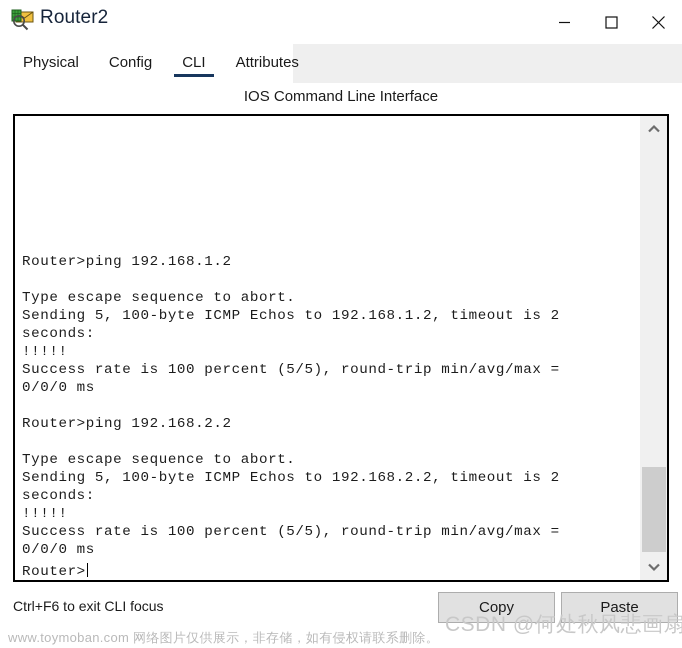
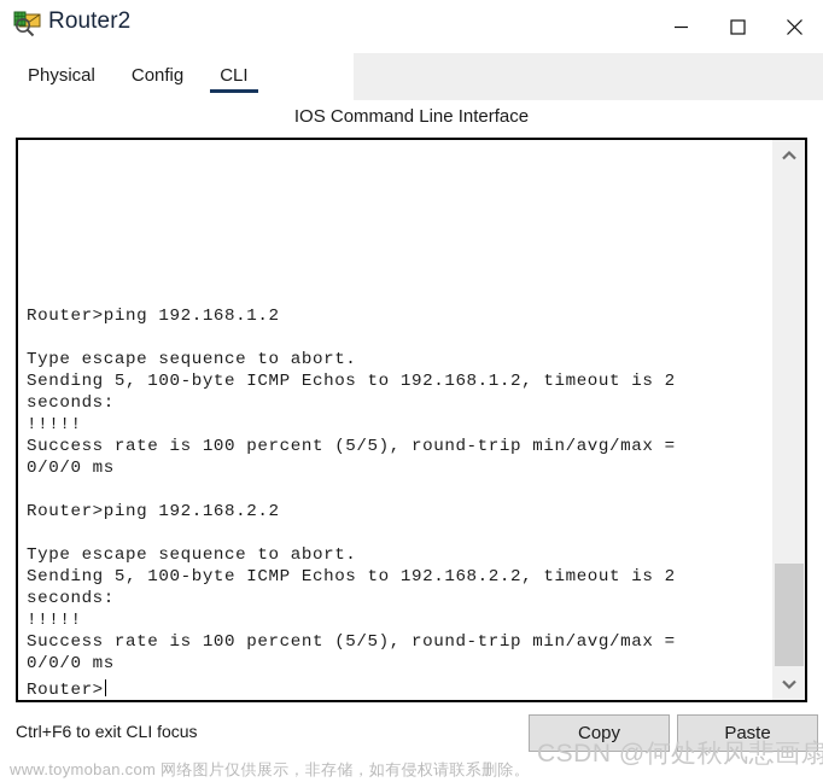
  Router2
  Physical
  Config
  CLI
- Attributes
  IOS Command Line Interface
  Router>ping 192.168.1.2
  Type escape sequence to abort.
  Sending 5, 100-byte ICMP Echos to 192.168.1.2, timeout is 2
  seconds:
  !!!!!
  Success rate is 100 percent (5/5), round-trip min/avg/max =
  0/0/0 ms
  Router>ping 192.168.2.2
  Type escape sequence to abort.
  Sending 5, 100-byte ICMP Echos to 192.168.2.2, timeout is 2
  seconds:
  !!!!!
  Success rate is 100 percent (5/5), round-trip min/avg/max =
  0/0/0 ms
  Router>
  Ctrl+F6 to exit CLI focus
  Copy
  Paste
  www.toymoban.com 网络图片仅供展示，非存储，如有侵权请联系删除。
  CSDN @何处秋风悲画扇
